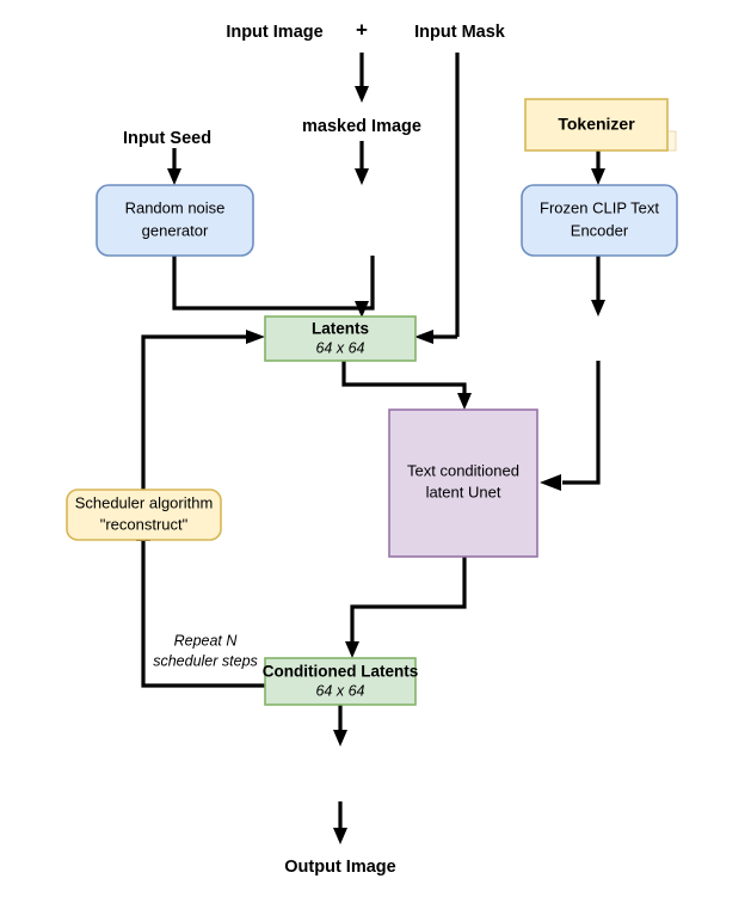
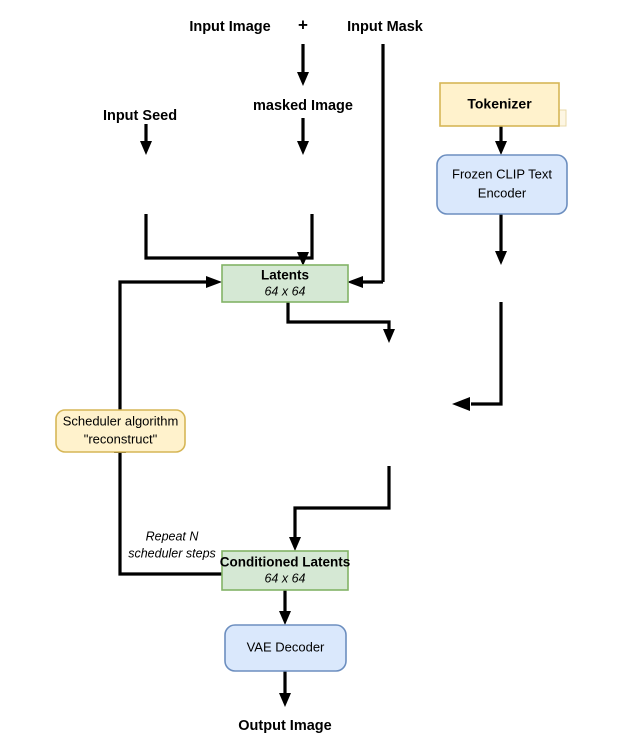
  Input Image
  +
  Input Mask
  Input Seed
  masked Image
  Output Image
  Repeat N
  scheduler steps
- Random noise
- generator
  Tokenizer
  Frozen CLIP Text
  Encoder
  Latents
  64 x 64
- Text conditioned
- latent Unet
  Scheduler algorithm
  "reconstruct"
  Conditioned Latents
  64 x 64
+ VAE Decoder
